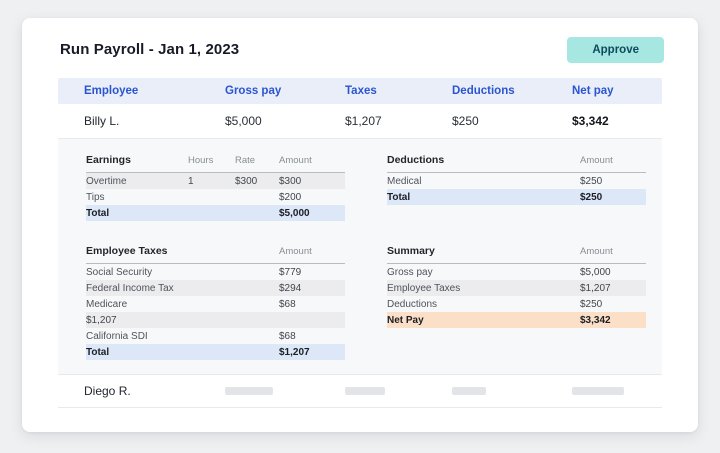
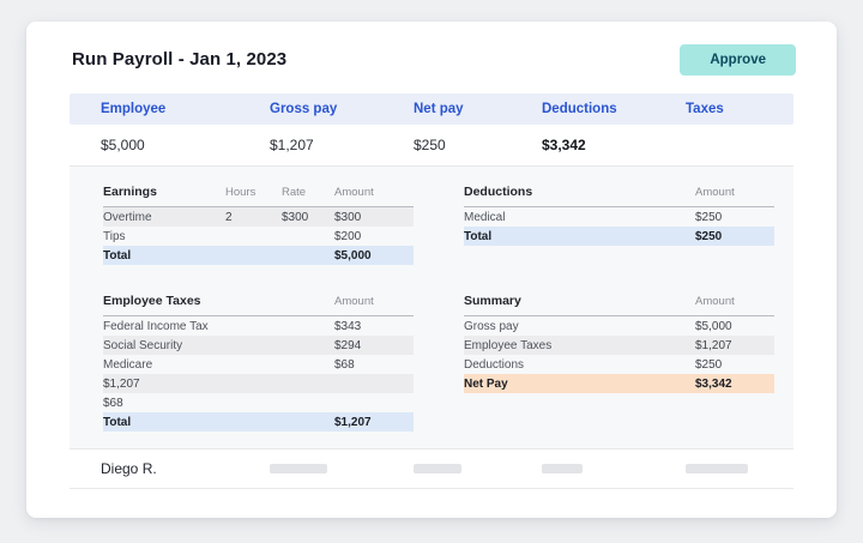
  Run Payroll - Jan 1, 2023
  Approve
  Employee
  Gross pay
- Taxes
+ Net pay
  Deductions
- Net pay
+ Taxes
- Billy L.
  $5,000
  $1,207
  $250
  $3,342
  Earnings
  Hours
  Rate
  Amount
  Overtime
- 1
+ 2
  $300
  $300
  Tips
  $200
  Total
  $5,000
  Deductions
  Amount
  Medical
  $250
  Total
  $250
  Employee Taxes
  Amount
- Social Security
+ Federal Income Tax
- $779
+ $343
- Federal Income Tax
+ Social Security
  $294
  Medicare
  $68
  $1,207
- California SDI
  $68
  Total
  $1,207
  Summary
  Amount
  Gross pay
  $5,000
  Employee Taxes
  $1,207
  Deductions
  $250
  Net Pay
  $3,342
  Diego R.
